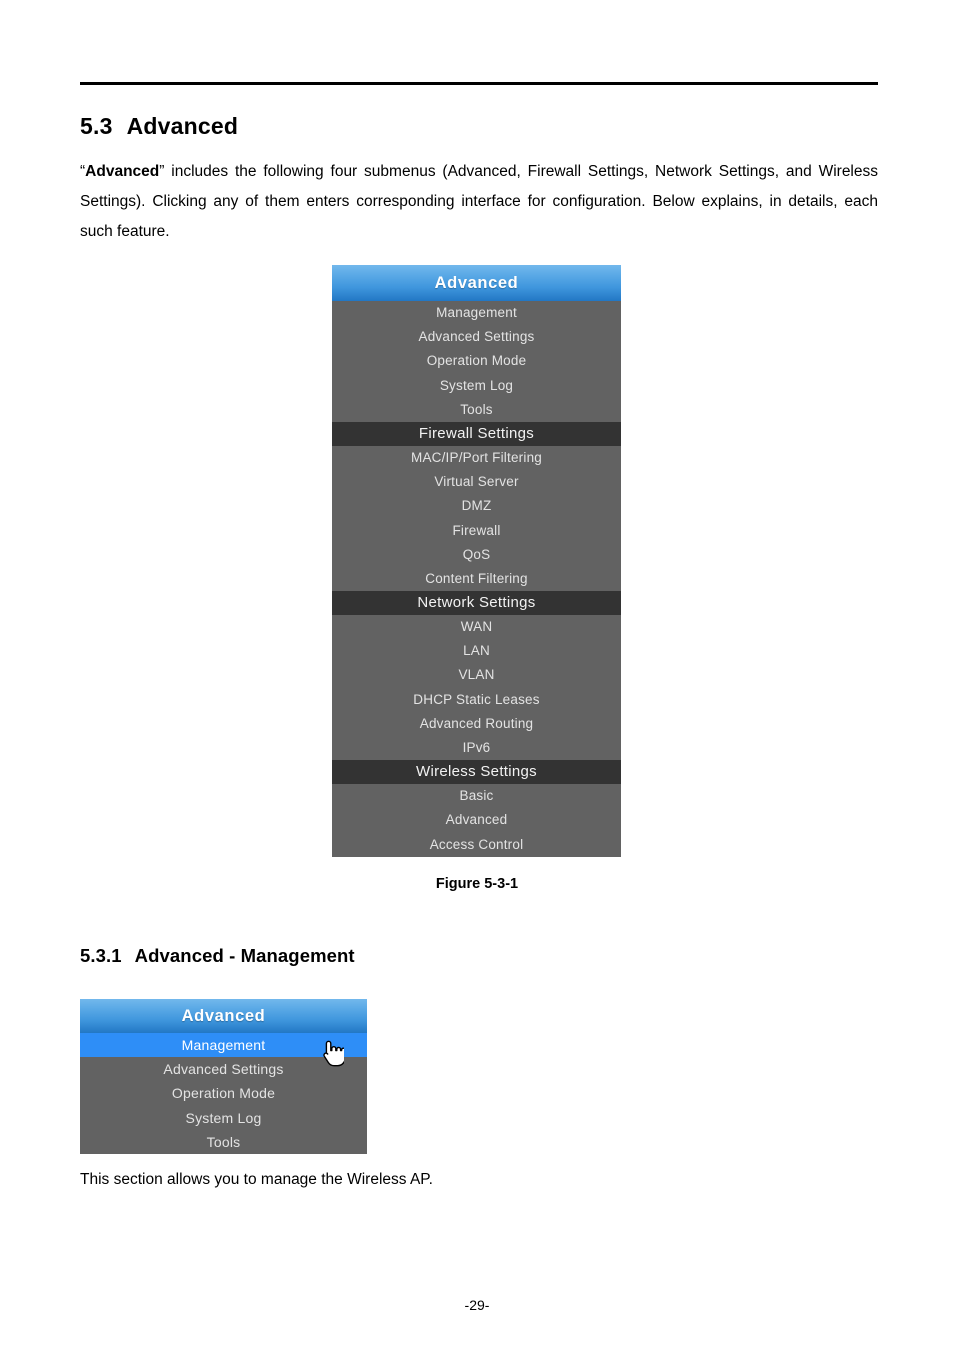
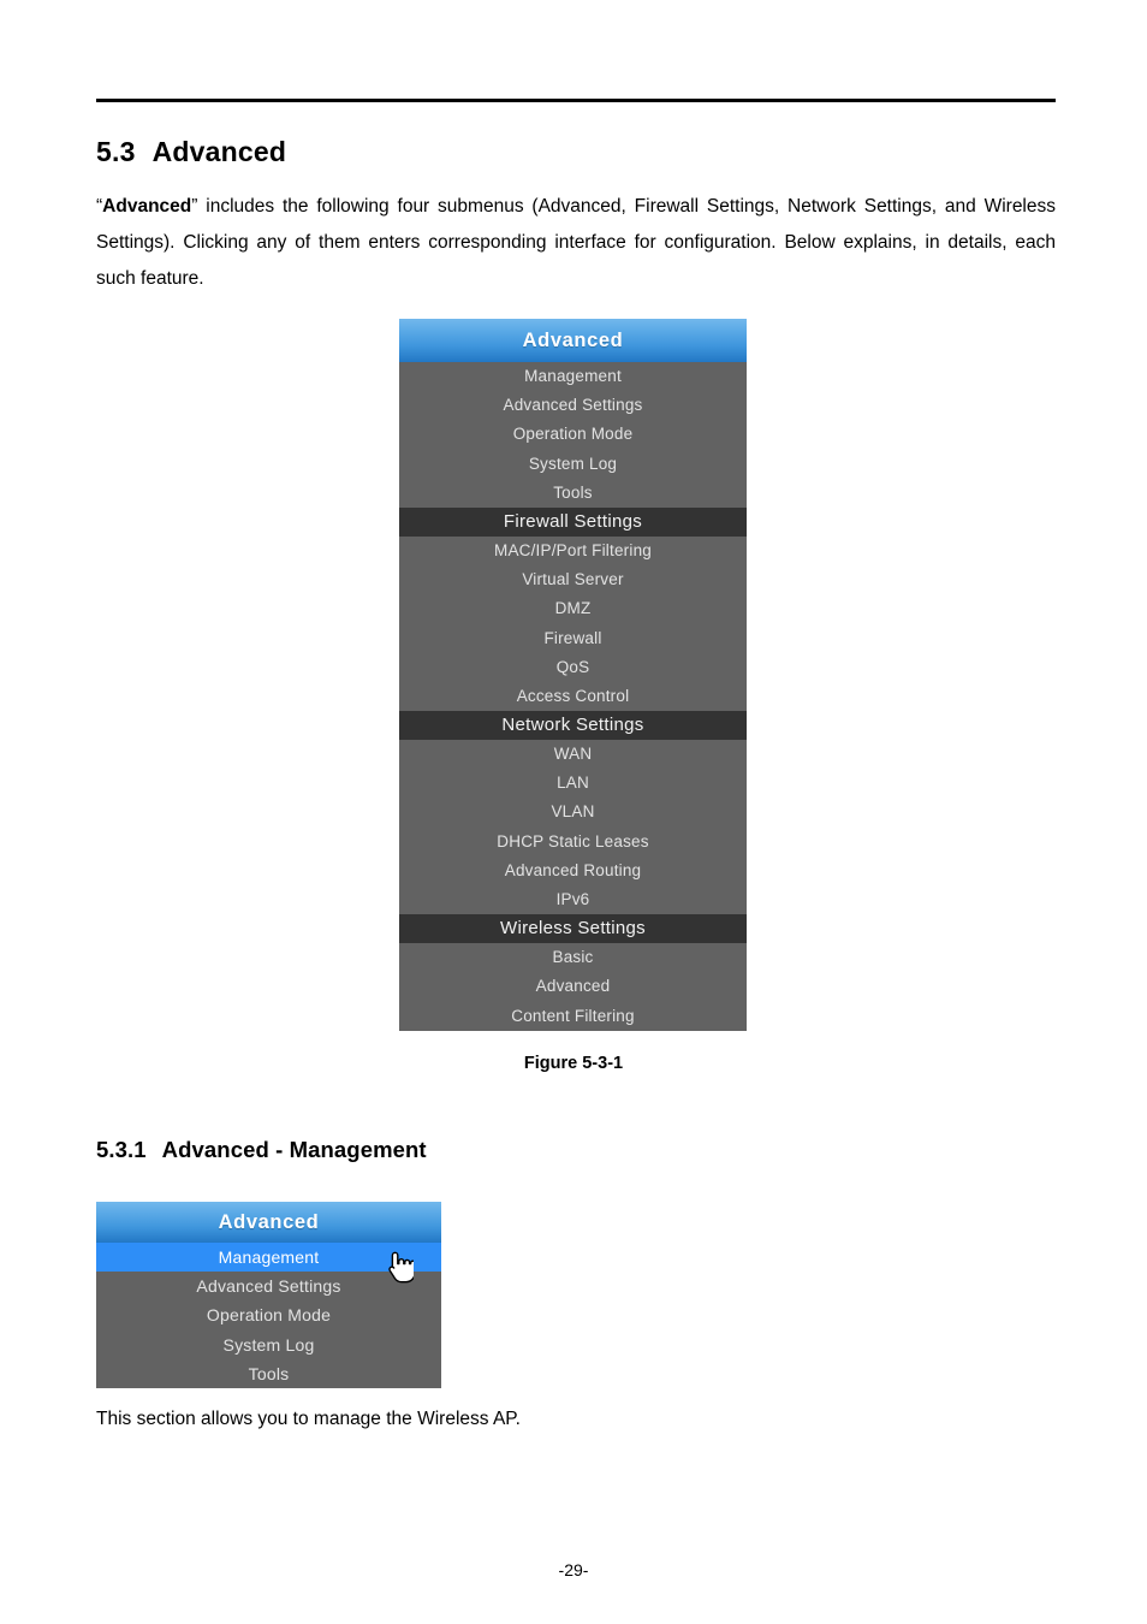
  5.3 Advanced
  “Advanced” includes the following four submenus (Advanced, Firewall Settings, Network Settings, and Wireless Settings). Clicking any of them enters corresponding interface for configuration. Below explains, in details, each such feature.
  Advanced
  Management
  Advanced Settings
  Operation Mode
  System Log
  Tools
  Firewall Settings
  MAC/IP/Port Filtering
  Virtual Server
  DMZ
  Firewall
  QoS
- Content Filtering
+ Access Control
  Network Settings
  WAN
  LAN
  VLAN
  DHCP Static Leases
  Advanced Routing
  IPv6
  Wireless Settings
  Basic
  Advanced
- Access Control
+ Content Filtering
  Figure 5-3-1
  5.3.1 Advanced - Management
  Advanced
  Management
  Advanced Settings
  Operation Mode
  System Log
  Tools
  This section allows you to manage the Wireless AP.
  -29-
